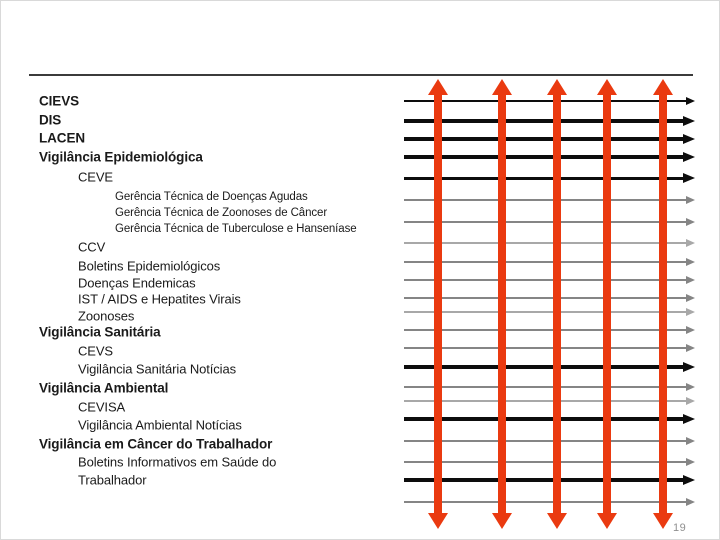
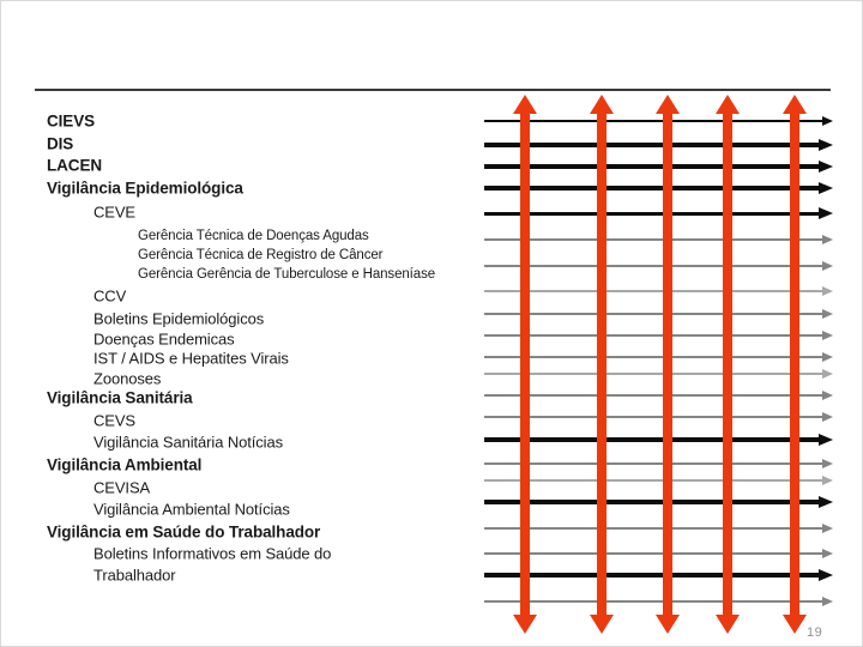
  CIEVS
  DIS
  LACEN
  Vigilância Epidemiológica
  CEVE
  Gerência Técnica de Doenças Agudas
- Gerência Técnica de Zoonoses de Câncer
+ Gerência Técnica de Registro de Câncer
- Gerência Técnica de Tuberculose e Hanseníase
+ Gerência Gerência de Tuberculose e Hanseníase
  CCV
  Boletins Epidemiológicos
  Doenças Endemicas
  IST / AIDS e Hepatites Virais
  Zoonoses
  Vigilância Sanitária
  CEVS
  Vigilância Sanitária Notícias
  Vigilância Ambiental
  CEVISA
  Vigilância Ambiental Notícias
- Vigilância em Câncer do Trabalhador
+ Vigilância em Saúde do Trabalhador
  Boletins Informativos em Saúde do
  Trabalhador
  19
